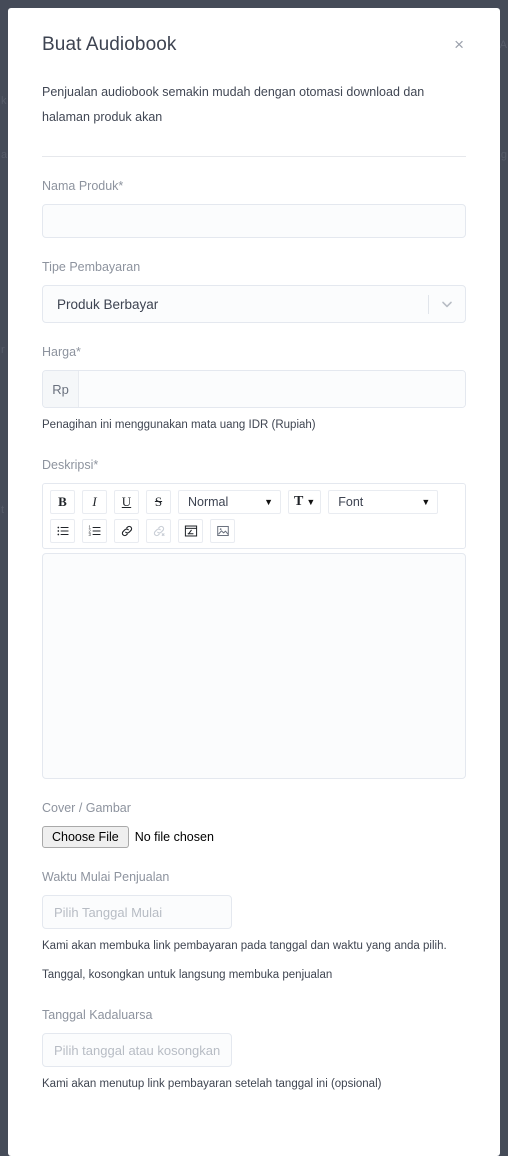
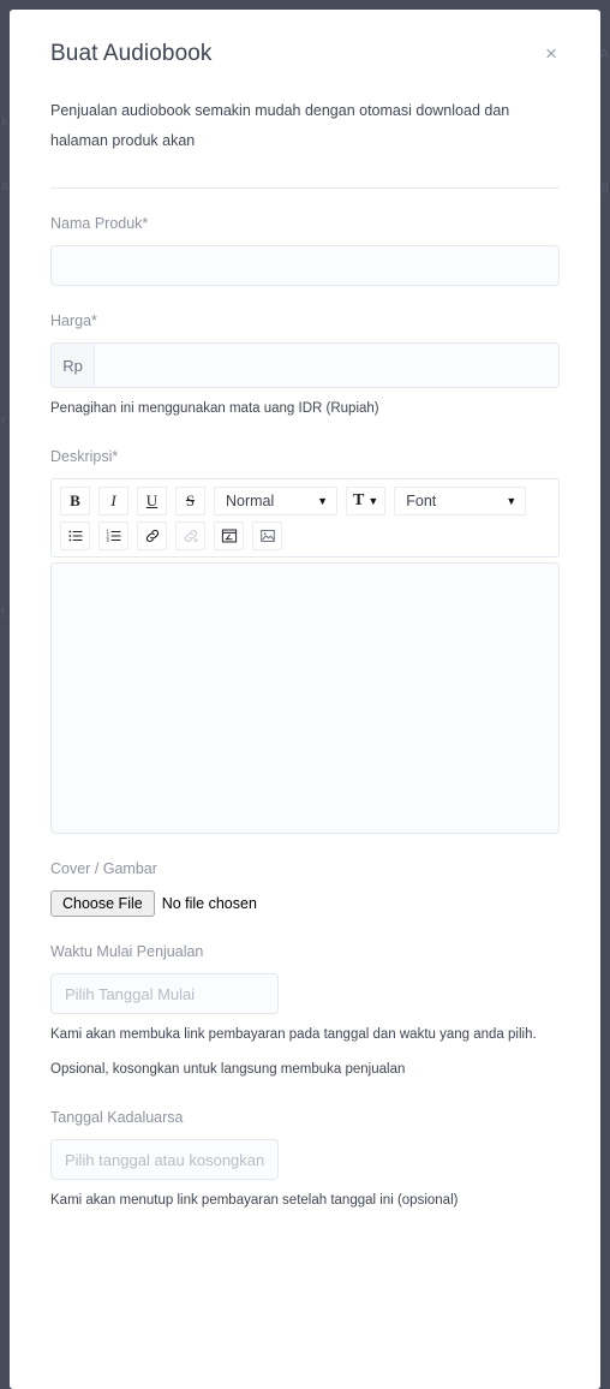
  A
  Buat Audiobook
  ×
  Penjualan audiobook semakin mudah dengan otomasi download dan halaman produk akan
  Nama Produk*
- Tipe Pembayaran
- Produk Berbayar
  Harga*
  Rp
  Penagihan ini menggunakan mata uang IDR (Rupiah)
  Deskripsi*
  B
  I
  U
  S
  Normal
  ▼
  T
  ▼
  Font
  ▼
  Cover / Gambar
  Choose File
  No file chosen
  Waktu Mulai Penjualan
  Pilih Tanggal Mulai
  Kami akan membuka link pembayaran pada tanggal dan waktu yang anda pilih.
- Tanggal, kosongkan untuk langsung membuka penjualan
+ Opsional, kosongkan untuk langsung membuka penjualan
  Tanggal Kadaluarsa
  Pilih tanggal atau kosongkan
  Kami akan menutup link pembayaran setelah tanggal ini (opsional)
